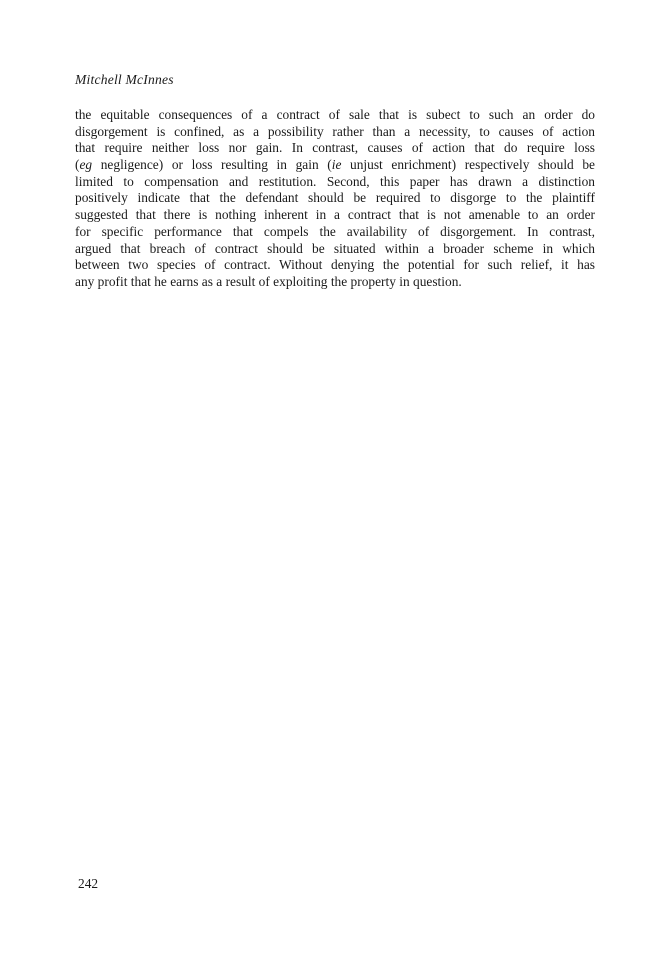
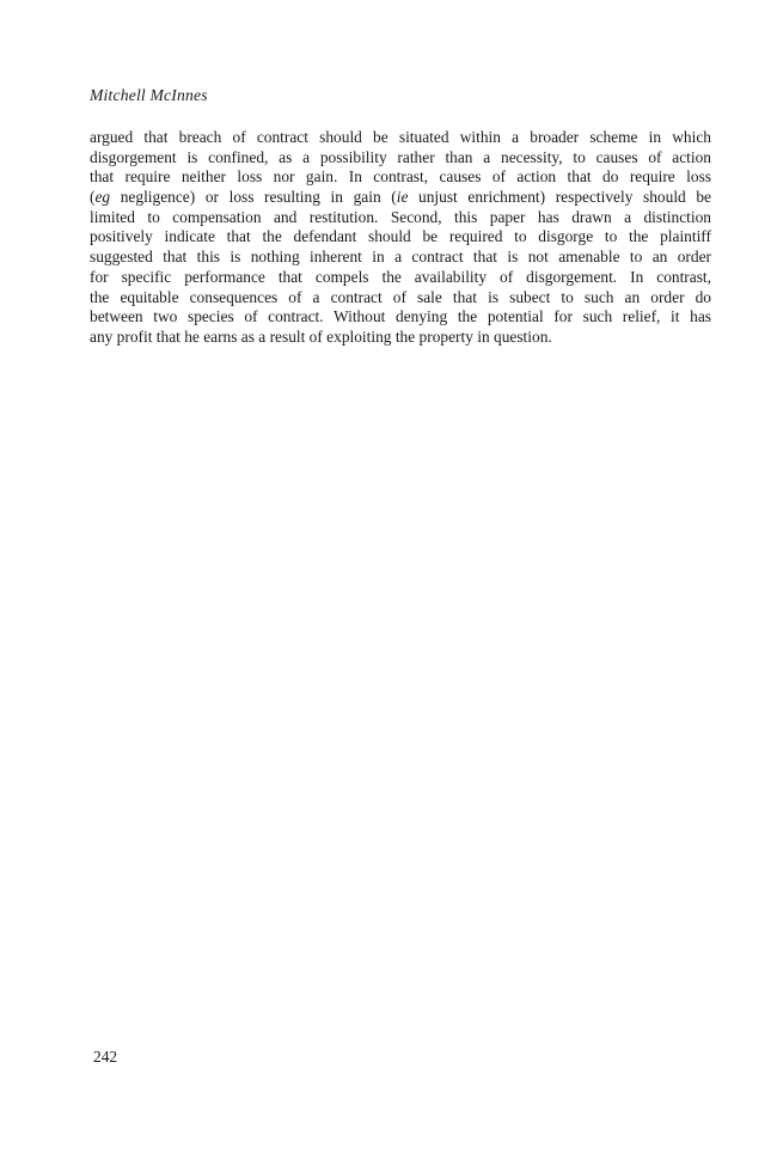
  Mitchell McInnes
- the equitable consequences of a contract of sale that is subect to such an order do
+ argued that breach of contract should be situated within a broader scheme in which
  disgorgement is confined, as a possibility rather than a necessity, to causes of action
  that require neither loss nor gain. In contrast, causes of action that do require loss
  (eg negligence) or loss resulting in gain (ie unjust enrichment) respectively should be
  limited to compensation and restitution. Second, this paper has drawn a distinction
  positively indicate that the defendant should be required to disgorge to the plaintiff
- suggested that there is nothing inherent in a contract that is not amenable to an order
+ suggested that this is nothing inherent in a contract that is not amenable to an order
  for specific performance that compels the availability of disgorgement. In contrast,
- argued that breach of contract should be situated within a broader scheme in which
+ the equitable consequences of a contract of sale that is subect to such an order do
  between two species of contract. Without denying the potential for such relief, it has
  any profit that he earns as a result of exploiting the property in question.
  242
